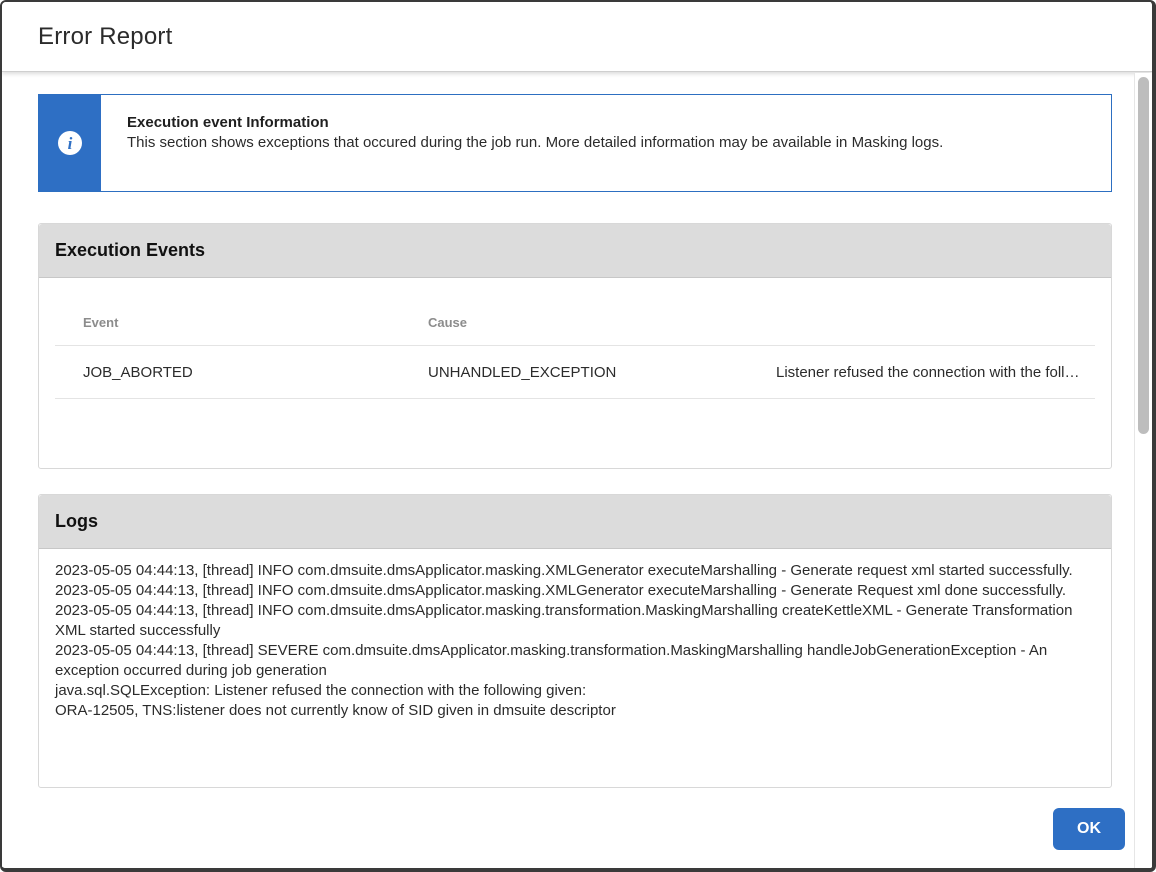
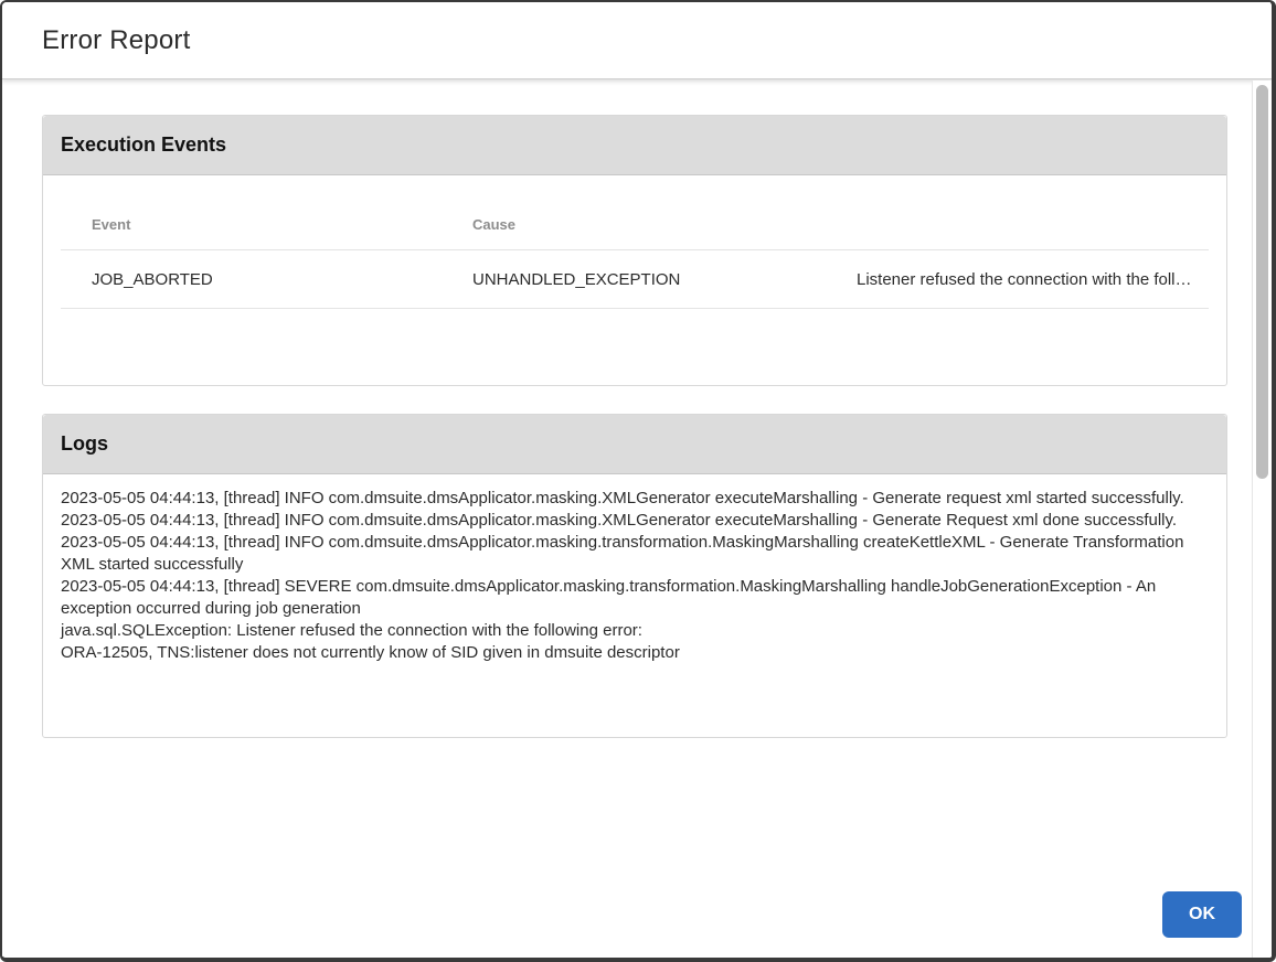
  Error Report
- i
- Execution event Information
- This section shows exceptions that occured during the job run. More detailed information may be available in Masking logs.
  Execution Events
  Event
  Cause
  JOB_ABORTED
  UNHANDLED_EXCEPTION
  Listener refused the connection with the foll…
  Logs
  2023-05-05 04:44:13, [thread] INFO com.dmsuite.dmsApplicator.masking.XMLGenerator executeMarshalling - Generate request xml started successfully.
  2023-05-05 04:44:13, [thread] INFO com.dmsuite.dmsApplicator.masking.XMLGenerator executeMarshalling - Generate Request xml done successfully.
  2023-05-05 04:44:13, [thread] INFO com.dmsuite.dmsApplicator.masking.transformation.MaskingMarshalling createKettleXML - Generate Transformation XML started successfully
  2023-05-05 04:44:13, [thread] SEVERE com.dmsuite.dmsApplicator.masking.transformation.MaskingMarshalling handleJobGenerationException - An exception occurred during job generation
- java.sql.SQLException: Listener refused the connection with the following given:
+ java.sql.SQLException: Listener refused the connection with the following error:
  ORA-12505, TNS:listener does not currently know of SID given in dmsuite descriptor
  OK
